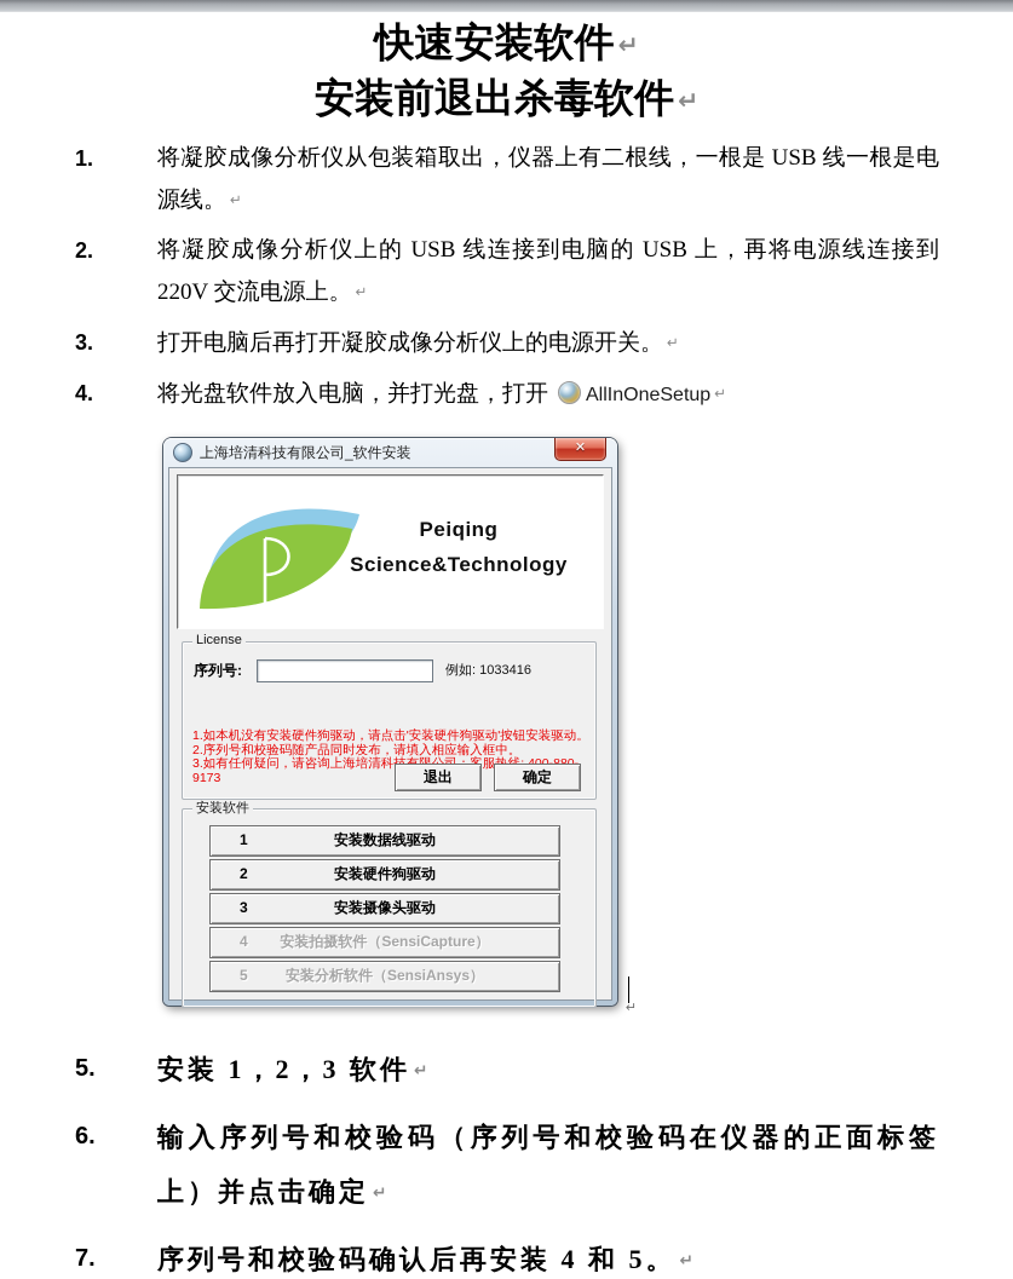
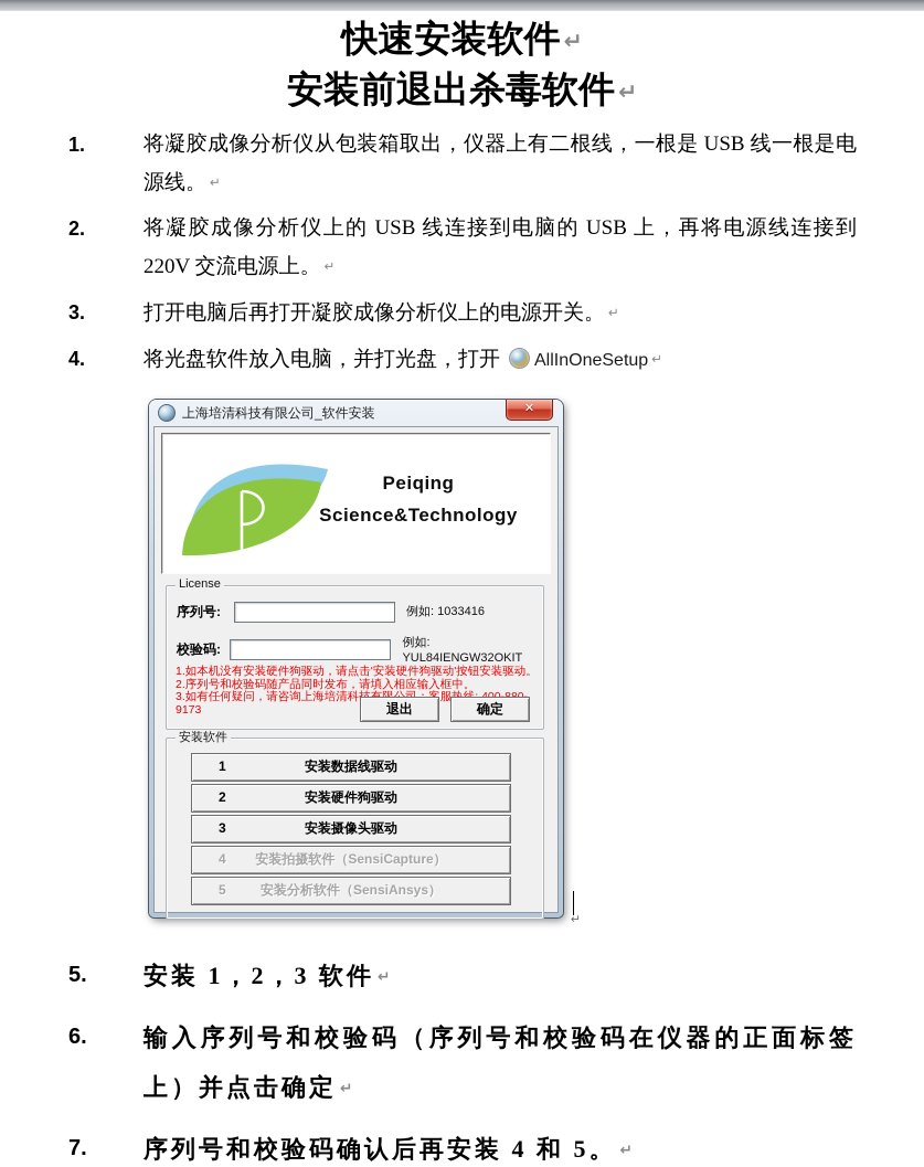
  快速安装软件 ↵
  安装前退出杀毒软件 ↵
  1.
  将凝胶成像分析仪从包装箱取出，仪器上有二根线，一根是 USB 线一根是电源线。 ↵
  2.
  将凝胶成像分析仪上的 USB 线连接到电脑的 USB 上，再将电源线连接到 220V 交流电源上。 ↵
  3.
  打开电脑后再打开凝胶成像分析仪上的电源开关。 ↵
  4.
  将光盘软件放入电脑，并打光盘，打开 AllInOneSetup ↵
  上海培清科技有限公司_软件安装
  ✕
  Peiqing
  Science&Technology
  License
  序列号:
  例如: 1033416
+ 校验码:
+ 例如: YUL84IENGW32OKIT
  1.如本机没有安装硬件狗驱动，请点击'安装硬件狗驱动'按钮安装驱动。
  2.序列号和校验码随产品同时发布，请填入相应输入框中。
  退出
  确定
  安装软件
  1
  安装数据线驱动
  2
  安装硬件狗驱动
  3
  安装摄像头驱动
  4
  安装拍摄软件（SensiCapture）
  5
  安装分析软件（SensiAnsys）
  ↵
  5.
  安装 1，2，3 软件 ↵
  6.
  输入序列号和校验码（序列号和校验码在仪器的正面标签上）并点击确定 ↵
  7.
  序列号和校验码确认后再安装 4 和 5。 ↵
